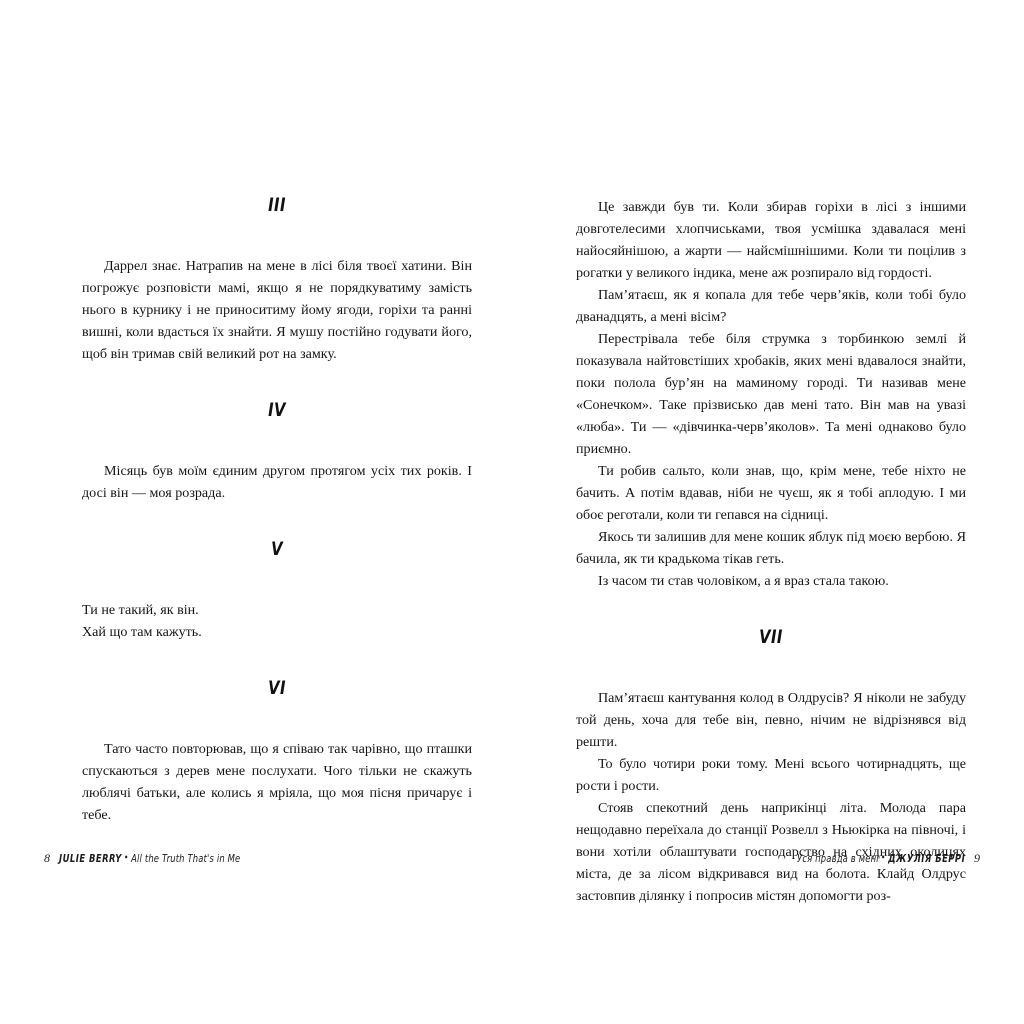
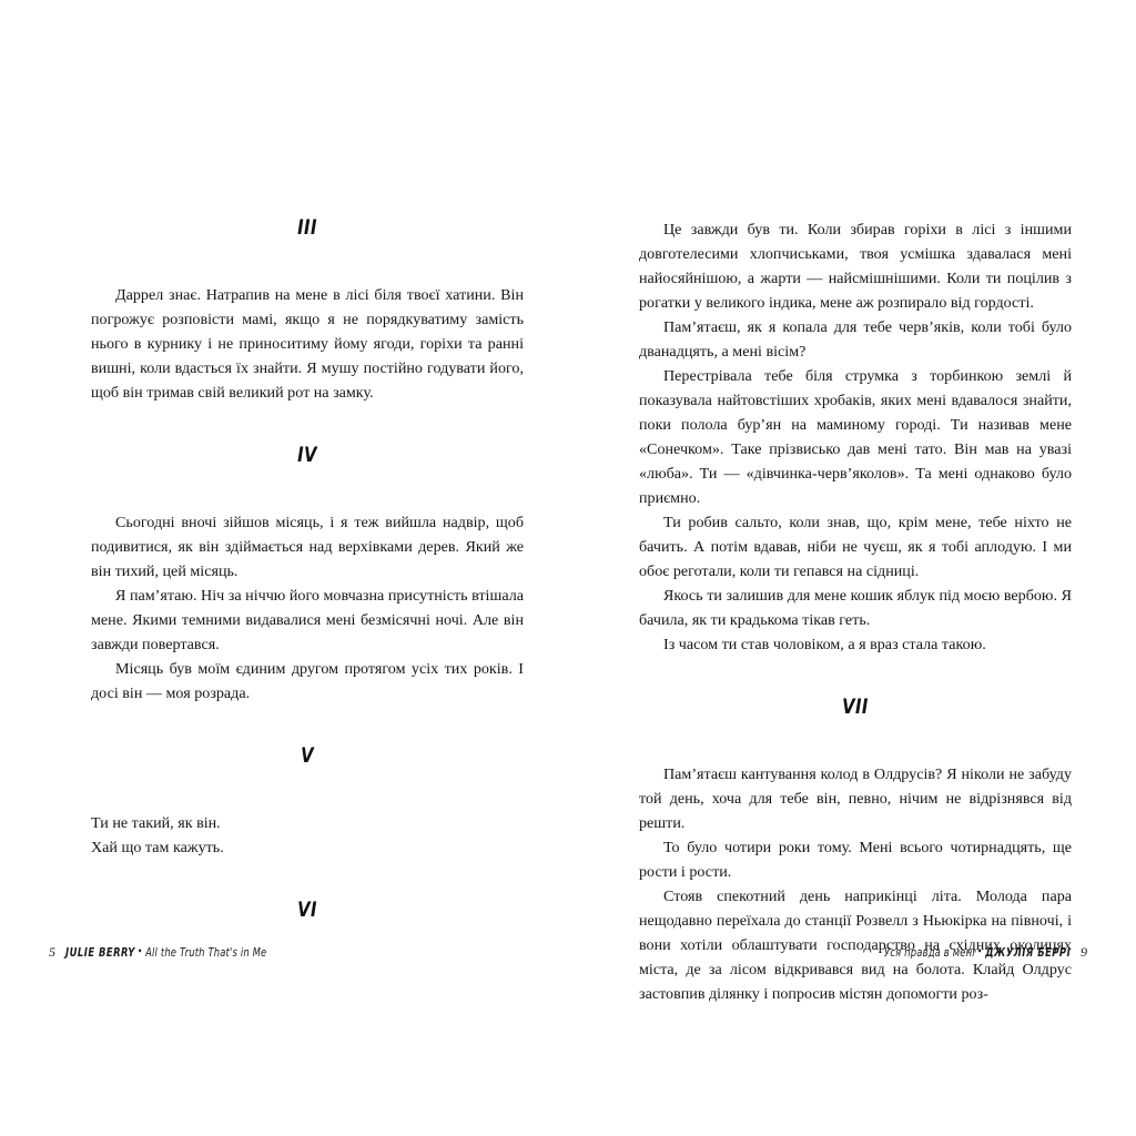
  III
  Даррел знає. Натрапив на мене в лісі біля твоєї хатини. Він погрожує розповісти мамі, якщо я не порядкуватиму замість нього в курнику і не приноситиму йому ягоди, горіхи та ранні вишні, коли вдасться їх знайти. Я мушу постійно годувати його, щоб він тримав свій великий рот на замку.
  IV
+ Сьогодні вночі зійшов місяць, і я теж вийшла надвір, щоб подивитися, як він здіймається над верхівками дерев. Який же він тихий, цей місяць.
+ Я пам’ятаю. Ніч за ніччю його мовчазна присутність втішала мене. Якими темними видавалися мені безмісячні ночі. Але він завжди повертався.
  Місяць був моїм єдиним другом протягом усіх тих років. І досі він — моя розрада.
  V
  Ти не такий, як він.
  Хай що там кажуть.
  VI
- Тато часто повторював, що я співаю так чарівно, що пташки спускаються з дерев мене послухати. Чого тільки не скажуть люблячі батьки, але колись я мріяла, що моя пісня причарує і тебе.
- 8 JULIE BERRY • All the Truth That's in Me
+ 5 JULIE BERRY • All the Truth That's in Me
  Це завжди був ти. Коли збирав горіхи в лісі з іншими довготелесими хлопчиськами, твоя усмішка здавалася мені найосяйнішою, а жарти — найсмішнішими. Коли ти поцілив з рогатки у великого індика, мене аж розпирало від гордості.
  Пам’ятаєш, як я копала для тебе черв’яків, коли тобі було дванадцять, а мені вісім?
  Перестрівала тебе біля струмка з торбинкою землі й показувала найтовстіших хробаків, яких мені вдавалося знайти, поки полола бур’ян на маминому городі. Ти називав мене «Сонечком». Таке прізвисько дав мені тато. Він мав на увазі «люба». Ти — «дівчинка-черв’яколов». Та мені однаково було приємно.
  Ти робив сальто, коли знав, що, крім мене, тебе ніхто не бачить. А потім вдавав, ніби не чуєш, як я тобі аплодую. І ми обоє реготали, коли ти гепався на сідниці.
  Якось ти залишив для мене кошик яблук під моєю вербою. Я бачила, як ти крадькома тікав геть.
  Із часом ти став чоловіком, а я враз стала такою.
  VII
  Пам’ятаєш кантування колод в Олдрусів? Я ніколи не забуду той день, хоча для тебе він, певно, нічим не відрізнявся від решти.
  То було чотири роки тому. Мені всього чотирнадцять, ще рости і рости.
  Стояв спекотний день наприкінці літа. Молода пара нещодавно переїхала до станції Розвелл з Ньюкірка на півночі, і вони хотіли облаштувати господарство на східних околицях міста, де за лісом відкривався вид на болота. Клайд Олдрус застовпив ділянку і попросив містян допомогти роз-
  Уся правда в мені • ДЖУЛІЯ БЕРРІ 9
